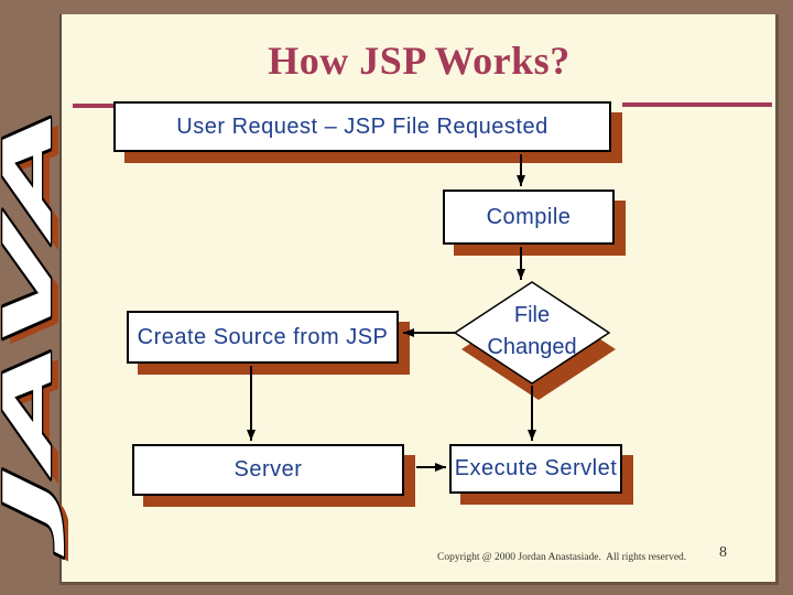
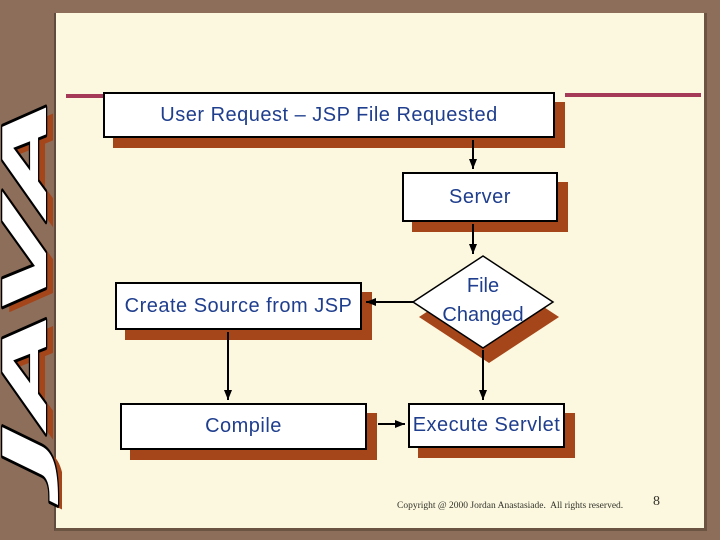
- How JSP Works?
  User Request – JSP File Requested
- Compile
+ Server
  Create Source from JSP
- Server
+ Compile
  Execute Servlet
  File
  Changed
  Copyright @ 2000 Jordan Anastasiade. All rights reserved.
  8
